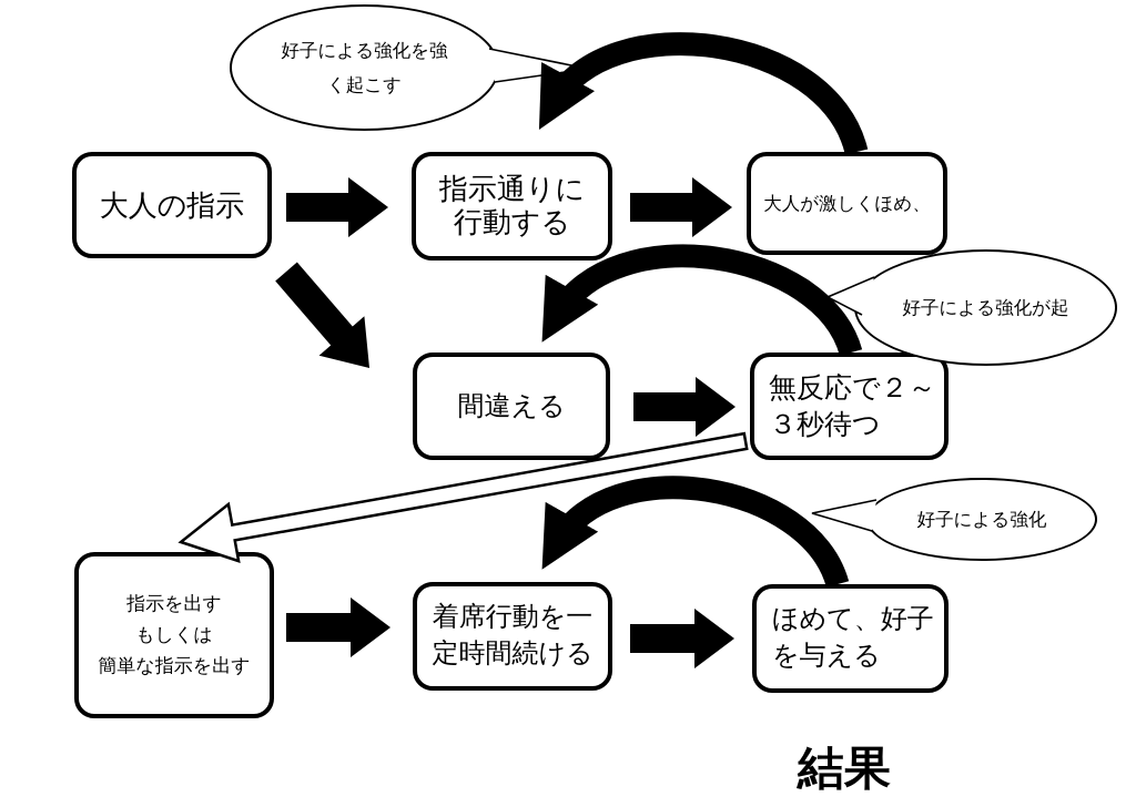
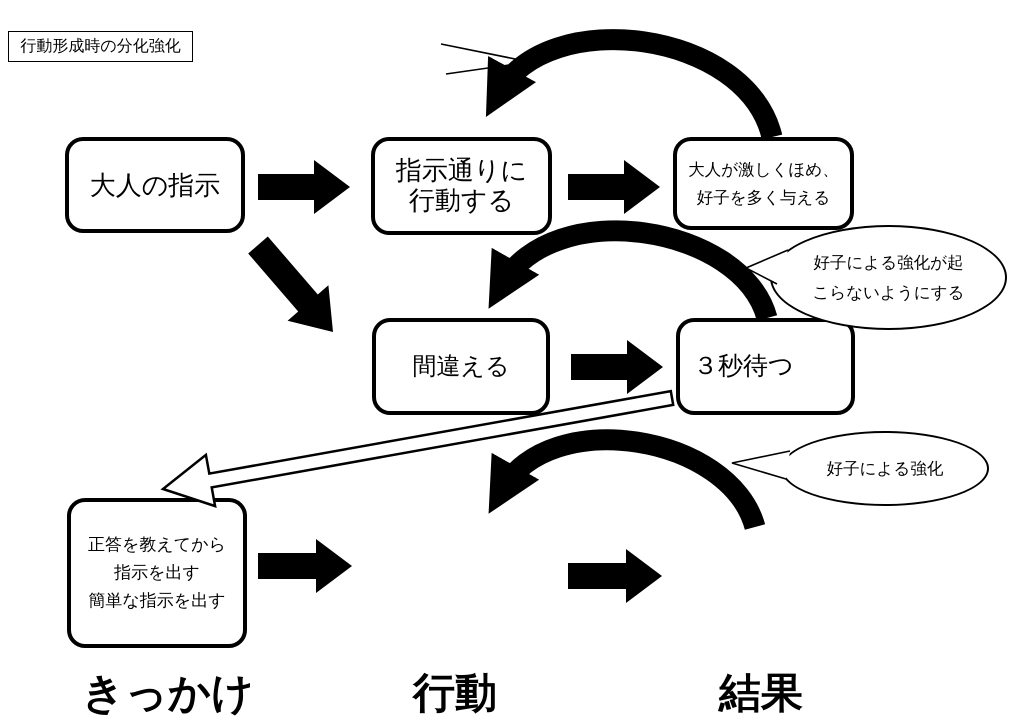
+ 行動形成時の分化強化
  大人の指示
  指示通りに
  行動する
  大人が激しくほめ、
+ 好子を多く与える
  間違える
- 無反応で２～
  ３秒待つ
+ 正答を教えてから
  指示を出す
- もしくは
  簡単な指示を出す
- 着席行動を一
- 定時間続ける
- ほめて、好子
- を与える
- 好子による強化を強
- く起こす
  好子による強化が起
+ こらないようにする
  好子による強化
+ きっかけ
+ 行動
  結果
